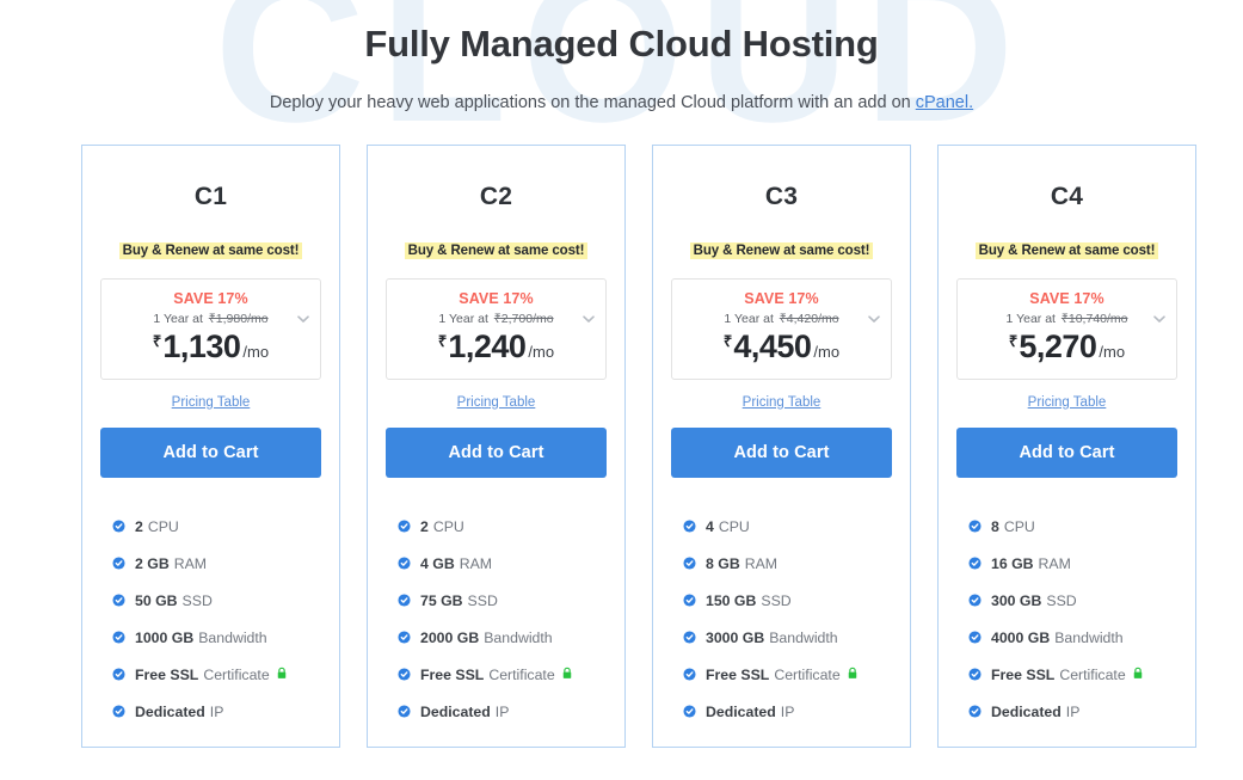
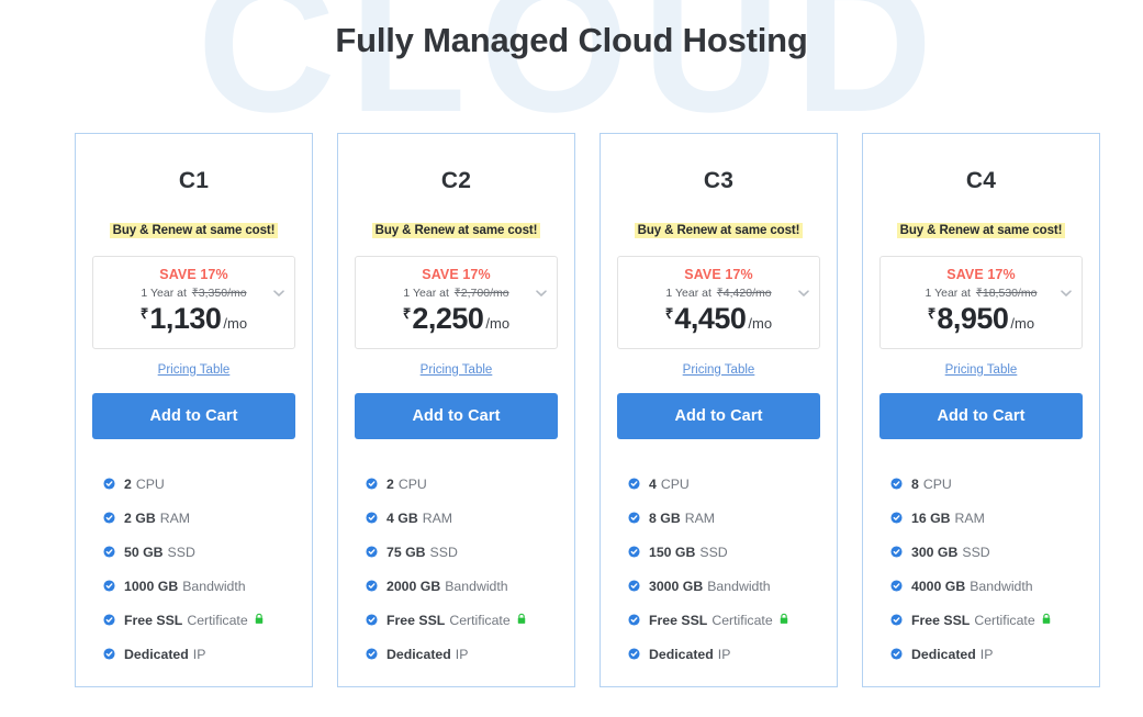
  CLOUD
  Fully Managed Cloud Hosting
- Deploy your heavy web applications on the managed Cloud platform with an add on cPanel.
  C1
  Buy & Renew at same cost!
  SAVE 17%
- 1 Year at ₹1,980/mo
+ 1 Year at ₹3,350/mo
  ₹
  1,130
  /mo
  Pricing Table
  Add to Cart
  2
  CPU
  2 GB
  RAM
  50 GB
  SSD
  1000 GB
  Bandwidth
  Free SSL
  Certificate
  Dedicated
  IP
  C2
  Buy & Renew at same cost!
  SAVE 17%
  1 Year at ₹2,700/mo
  ₹
- 1,240
+ 2,250
  /mo
  Pricing Table
  Add to Cart
  2
  CPU
  4 GB
  RAM
  75 GB
  SSD
  2000 GB
  Bandwidth
  Free SSL
  Certificate
  Dedicated
  IP
  C3
  Buy & Renew at same cost!
  SAVE 17%
  1 Year at ₹4,420/mo
  ₹
  4,450
  /mo
  Pricing Table
  Add to Cart
  4
  CPU
  8 GB
  RAM
  150 GB
  SSD
  3000 GB
  Bandwidth
  Free SSL
  Certificate
  Dedicated
  IP
  C4
  Buy & Renew at same cost!
  SAVE 17%
- 1 Year at ₹10,740/mo
+ 1 Year at ₹18,530/mo
  ₹
- 5,270
+ 8,950
  /mo
  Pricing Table
  Add to Cart
  8
  CPU
  16 GB
  RAM
  300 GB
  SSD
  4000 GB
  Bandwidth
  Free SSL
  Certificate
  Dedicated
  IP
